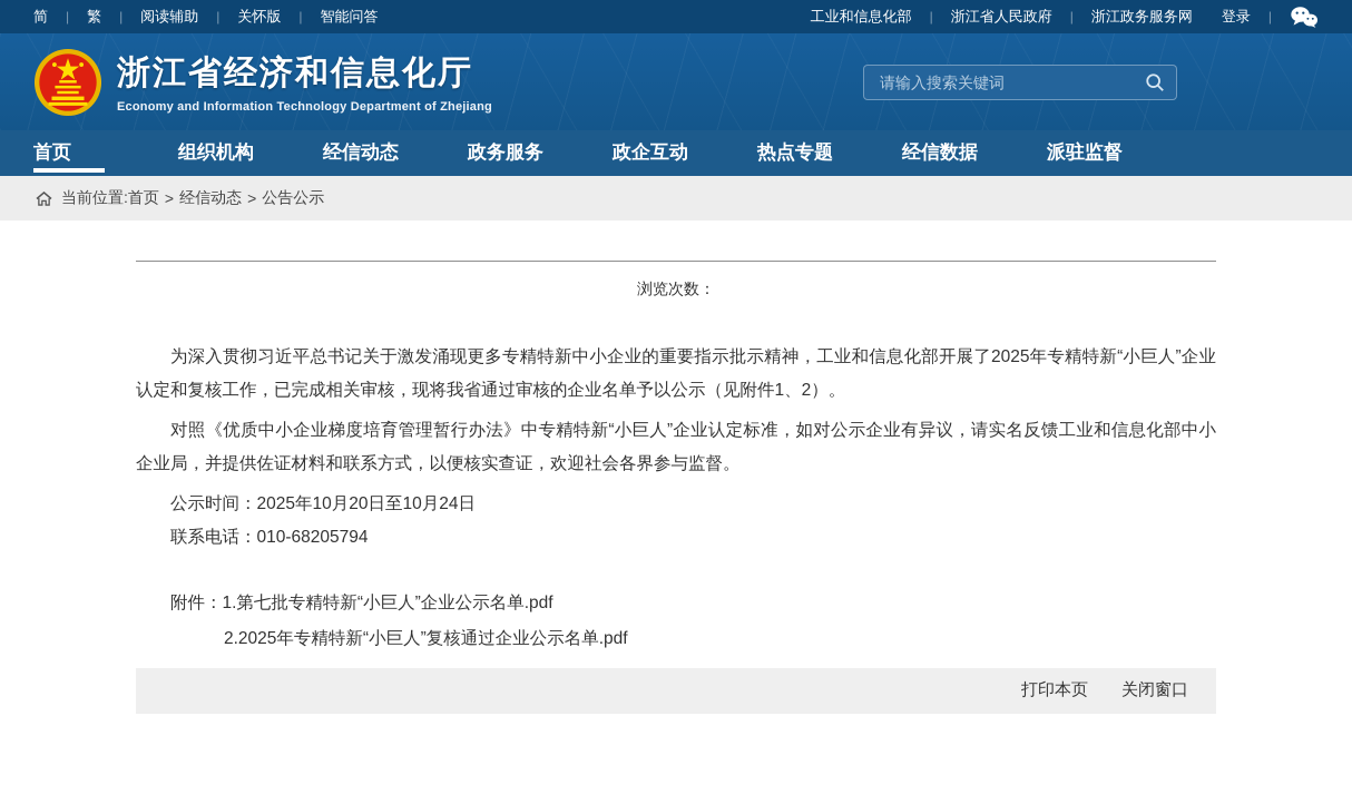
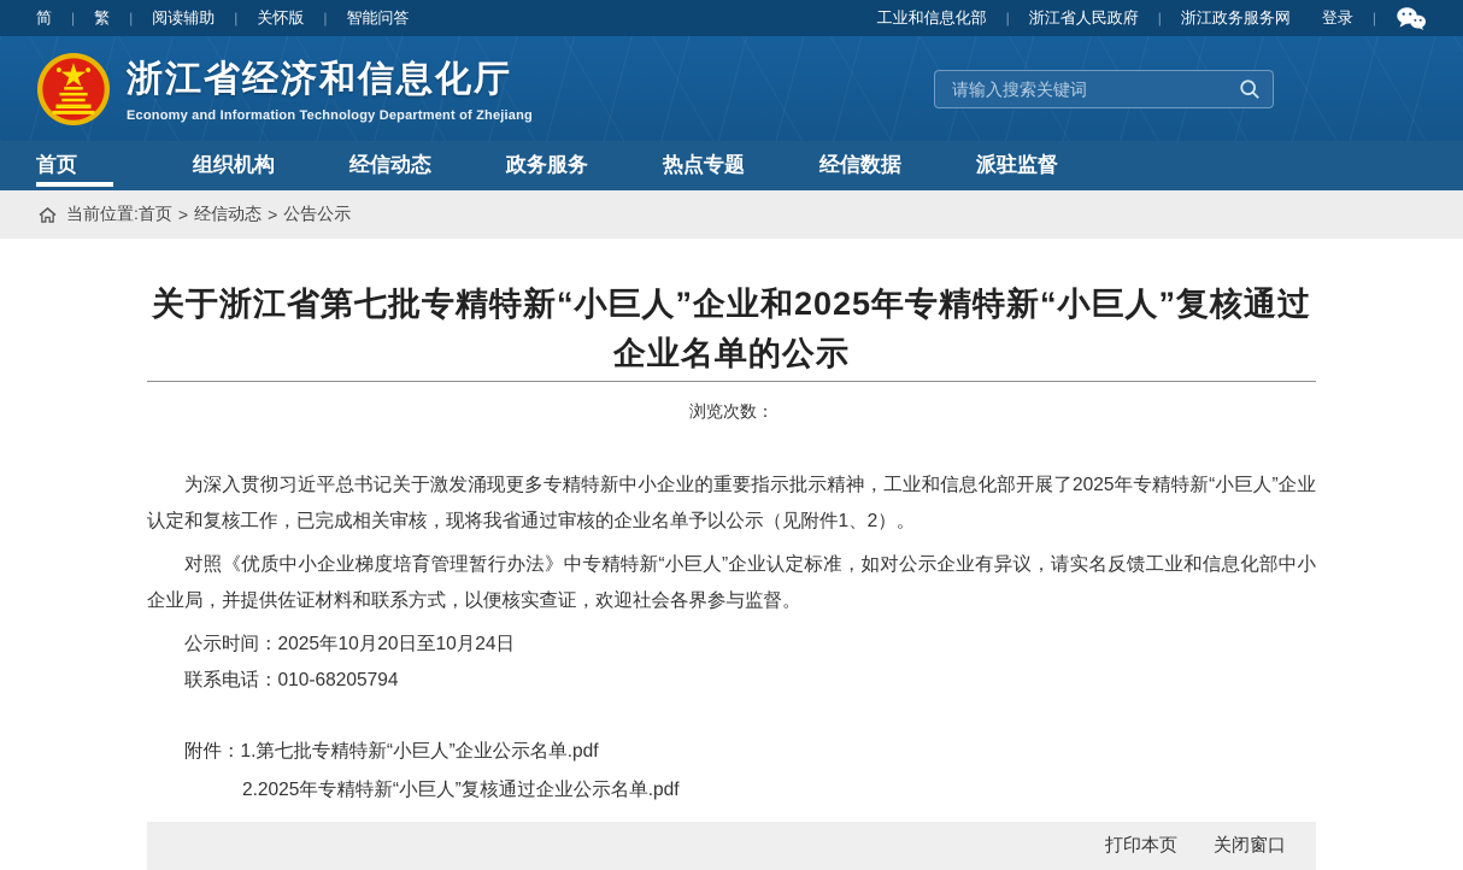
  简
  |
  繁
  |
  阅读辅助
  |
  关怀版
  |
  智能问答
  工业和信息化部
  |
  浙江省人民政府
  |
  浙江政务服务网
  登录
  |
  浙江省经济和信息化厅
  Economy and Information Technology Department of Zhejiang
  请输入搜索关键词
  首页
  组织机构
  经信动态
  政务服务
- 政企互动
  热点专题
  经信数据
  派驻监督
  当前位置:
  首页
  >
  经信动态
  >
  公告公示
+ 关于浙江省第七批专精特新“小巨人”企业和2025年专精特新“小巨人”复核通过企业名单的公示
  浏览次数：
  为深入贯彻习近平总书记关于激发涌现更多专精特新中小企业的重要指示批示精神，工业和信息化部开展了2025年专精特新“小巨人”企业认定和复核工作，已完成相关审核，现将我省通过审核的企业名单予以公示（见附件1、2）。
  对照《优质中小企业梯度培育管理暂行办法》中专精特新“小巨人”企业认定标准，如对公示企业有异议，请实名反馈工业和信息化部中小企业局，并提供佐证材料和联系方式，以便核实查证，欢迎社会各界参与监督。
  公示时间：2025年10月20日至10月24日
  联系电话：010-68205794
  附件：
  1.第七批专精特新“小巨人”企业公示名单.pdf
  2.2025年专精特新“小巨人”复核通过企业公示名单.pdf
  打印本页
  关闭窗口
